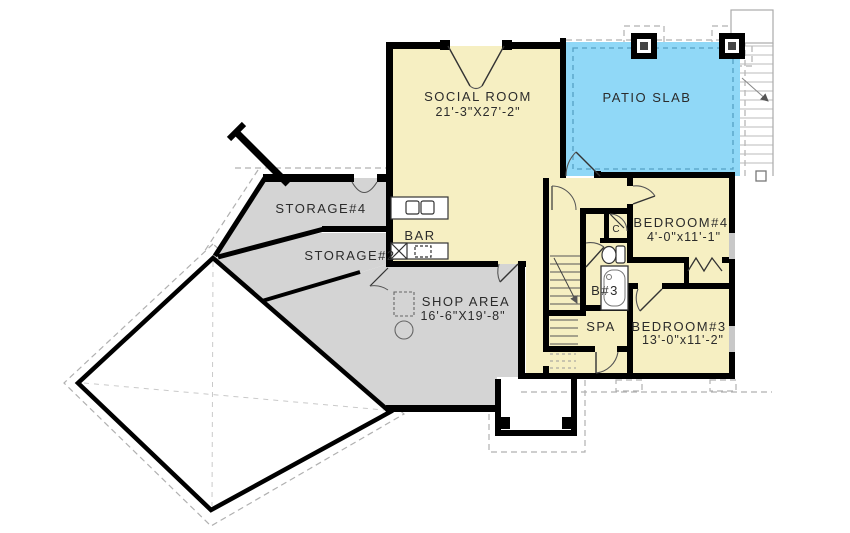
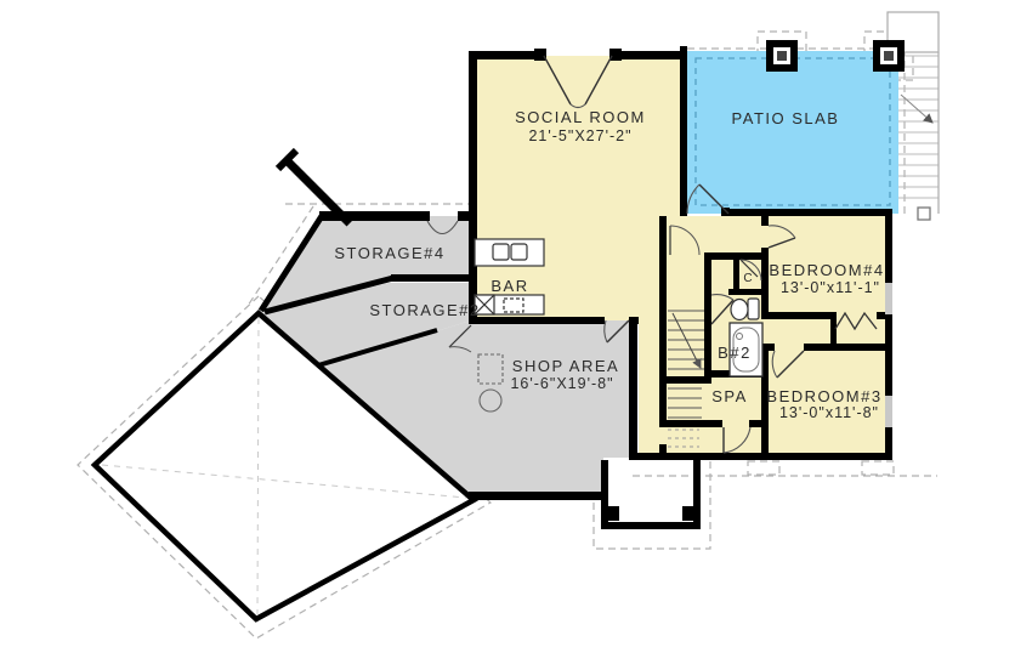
  SOCIAL ROOM
- 21'-3"X27'-2"
+ 21'-5"X27'-2"
  PATIO SLAB
  STORAGE#4
  STORAGE#2
  BAR
  SHOP AREA
  16'-6"X19'-8"
  BEDROOM#4
- 4'-0"x11'-1"
+ 13'-0"x11'-1"
- B#3
+ B#2
  SPA
  BEDROOM#3
- 13'-0"x11'-2"
+ 13'-0"x11'-8"
  C
